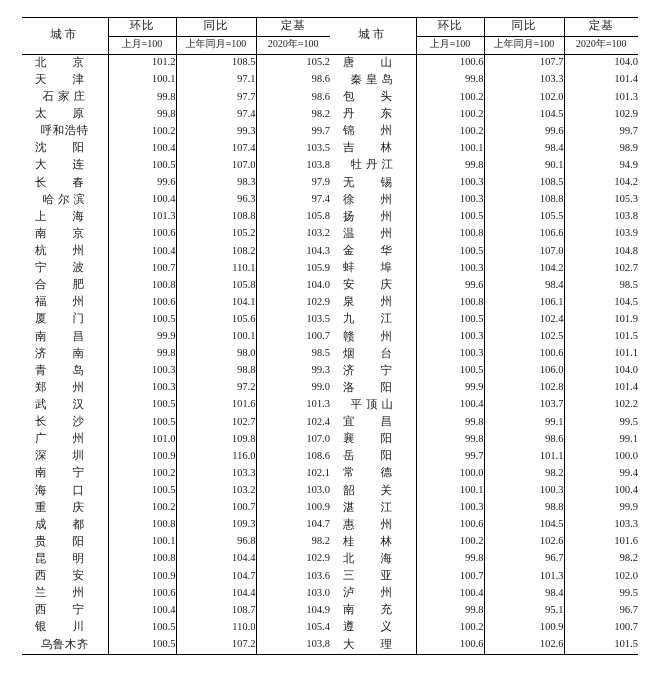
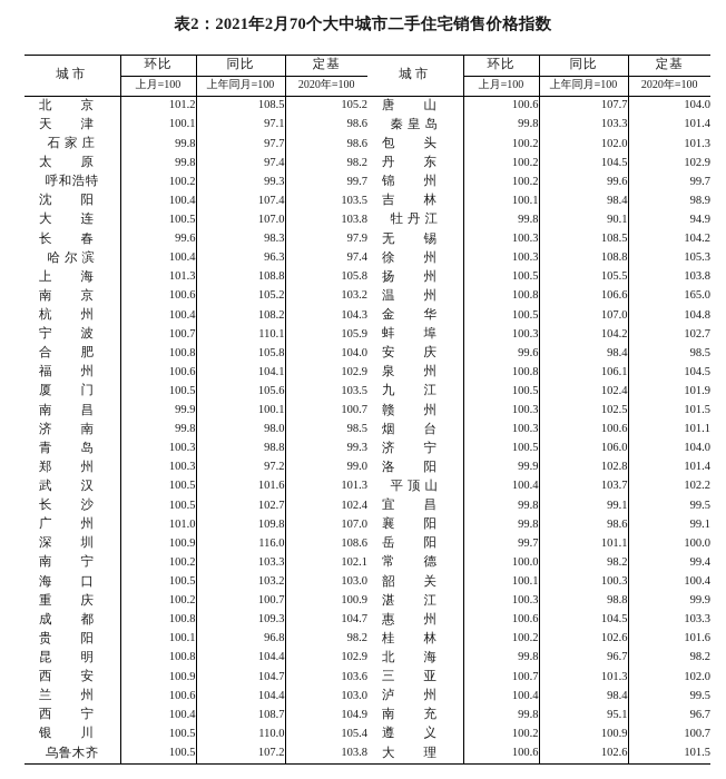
+ 表2：2021年2月70个大中城市二手住宅销售价格指数
  城市	环比	同比	定基
  上月=100	上年同月=100	2020年=100
  北京	101.2	108.5	105.2
  天津	100.1	97.1	98.6
  石家庄	99.8	97.7	98.6
  太原	99.8	97.4	98.2
  呼和浩特	100.2	99.3	99.7
  沈阳	100.4	107.4	103.5
  大连	100.5	107.0	103.8
  长春	99.6	98.3	97.9
  哈尔滨	100.4	96.3	97.4
  上海	101.3	108.8	105.8
  南京	100.6	105.2	103.2
  杭州	100.4	108.2	104.3
  宁波	100.7	110.1	105.9
  合肥	100.8	105.8	104.0
  福州	100.6	104.1	102.9
  厦门	100.5	105.6	103.5
  南昌	99.9	100.1	100.7
  济南	99.8	98.0	98.5
  青岛	100.3	98.8	99.3
  郑州	100.3	97.2	99.0
  武汉	100.5	101.6	101.3
  长沙	100.5	102.7	102.4
  广州	101.0	109.8	107.0
  深圳	100.9	116.0	108.6
  南宁	100.2	103.3	102.1
  海口	100.5	103.2	103.0
  重庆	100.2	100.7	100.9
  成都	100.8	109.3	104.7
  贵阳	100.1	96.8	98.2
  昆明	100.8	104.4	102.9
  西安	100.9	104.7	103.6
  兰州	100.6	104.4	103.0
  西宁	100.4	108.7	104.9
  银川	100.5	110.0	105.4
  乌鲁木齐	100.5	107.2	103.8
  城市	环比	同比	定基
  上月=100	上年同月=100	2020年=100
  唐山	100.6	107.7	104.0
  秦皇岛	99.8	103.3	101.4
  包头	100.2	102.0	101.3
  丹东	100.2	104.5	102.9
  锦州	100.2	99.6	99.7
  吉林	100.1	98.4	98.9
  牡丹江	99.8	90.1	94.9
  无锡	100.3	108.5	104.2
  徐州	100.3	108.8	105.3
  扬州	100.5	105.5	103.8
- 温州	100.8	106.6	103.9
+ 温州	100.8	106.6	165.0
  金华	100.5	107.0	104.8
  蚌埠	100.3	104.2	102.7
  安庆	99.6	98.4	98.5
  泉州	100.8	106.1	104.5
  九江	100.5	102.4	101.9
  赣州	100.3	102.5	101.5
  烟台	100.3	100.6	101.1
  济宁	100.5	106.0	104.0
  洛阳	99.9	102.8	101.4
  平顶山	100.4	103.7	102.2
  宜昌	99.8	99.1	99.5
  襄阳	99.8	98.6	99.1
  岳阳	99.7	101.1	100.0
  常德	100.0	98.2	99.4
  韶关	100.1	100.3	100.4
  湛江	100.3	98.8	99.9
  惠州	100.6	104.5	103.3
  桂林	100.2	102.6	101.6
  北海	99.8	96.7	98.2
  三亚	100.7	101.3	102.0
  泸州	100.4	98.4	99.5
  南充	99.8	95.1	96.7
  遵义	100.2	100.9	100.7
  大理	100.6	102.6	101.5
